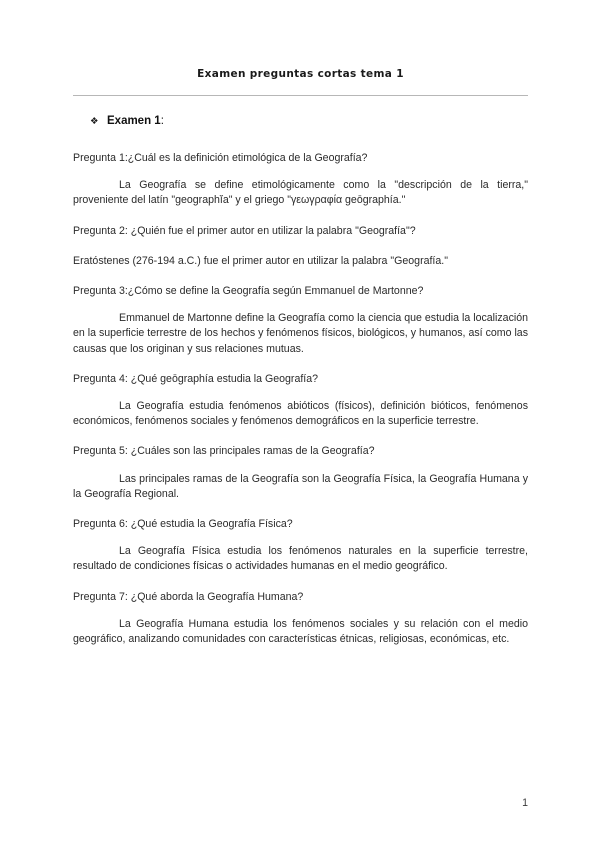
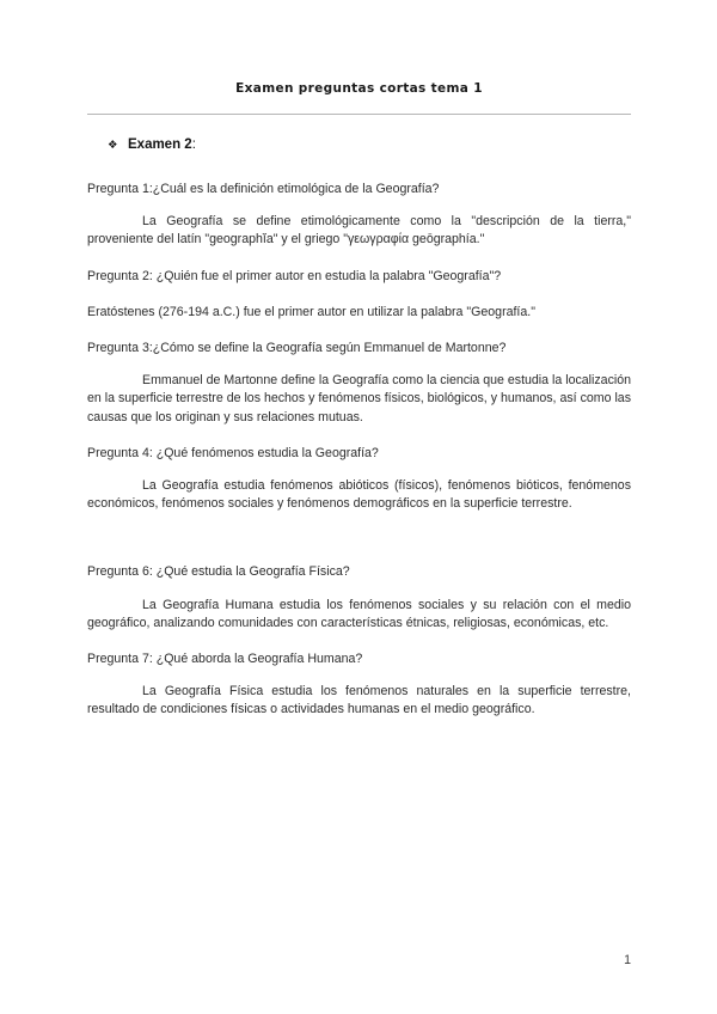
  Examen preguntas cortas tema 1
  ❖
- Examen 1:
+ Examen 2:
  Pregunta 1:¿Cuál es la definición etimológica de la Geografía?
  La Geografía se define etimológicamente como la "descripción de la tierra," proveniente del latín "geographĭa" y el griego "γεωγραφία geōgraphía."
- Pregunta 2: ¿Quién fue el primer autor en utilizar la palabra "Geografía"?
+ Pregunta 2: ¿Quién fue el primer autor en estudia la palabra "Geografía"?
  Eratóstenes (276-194 a.C.) fue el primer autor en utilizar la palabra "Geografía."
  Pregunta 3:¿Cómo se define la Geografía según Emmanuel de Martonne?
  Emmanuel de Martonne define la Geografía como la ciencia que estudia la localización en la superficie terrestre de los hechos y fenómenos físicos, biológicos, y humanos, así como las causas que los originan y sus relaciones mutuas.
- Pregunta 4: ¿Qué geōgraphía estudia la Geografía?
+ Pregunta 4: ¿Qué fenómenos estudia la Geografía?
- La Geografía estudia fenómenos abióticos (físicos), definición bióticos, fenómenos económicos, fenómenos sociales y fenómenos demográficos en la superficie terrestre.
+ La Geografía estudia fenómenos abióticos (físicos), fenómenos bióticos, fenómenos económicos, fenómenos sociales y fenómenos demográficos en la superficie terrestre.
- Pregunta 5: ¿Cuáles son las principales ramas de la Geografía?
- Las principales ramas de la Geografía son la Geografía Física, la Geografía Humana y la Geografía Regional.
  Pregunta 6: ¿Qué estudia la Geografía Física?
- La Geografía Física estudia los fenómenos naturales en la superficie terrestre, resultado de condiciones físicas o actividades humanas en el medio geográfico.
+ La Geografía Humana estudia los fenómenos sociales y su relación con el medio geográfico, analizando comunidades con características étnicas, religiosas, económicas, etc.
  Pregunta 7: ¿Qué aborda la Geografía Humana?
- La Geografía Humana estudia los fenómenos sociales y su relación con el medio geográfico, analizando comunidades con características étnicas, religiosas, económicas, etc.
+ La Geografía Física estudia los fenómenos naturales en la superficie terrestre, resultado de condiciones físicas o actividades humanas en el medio geográfico.
  1
